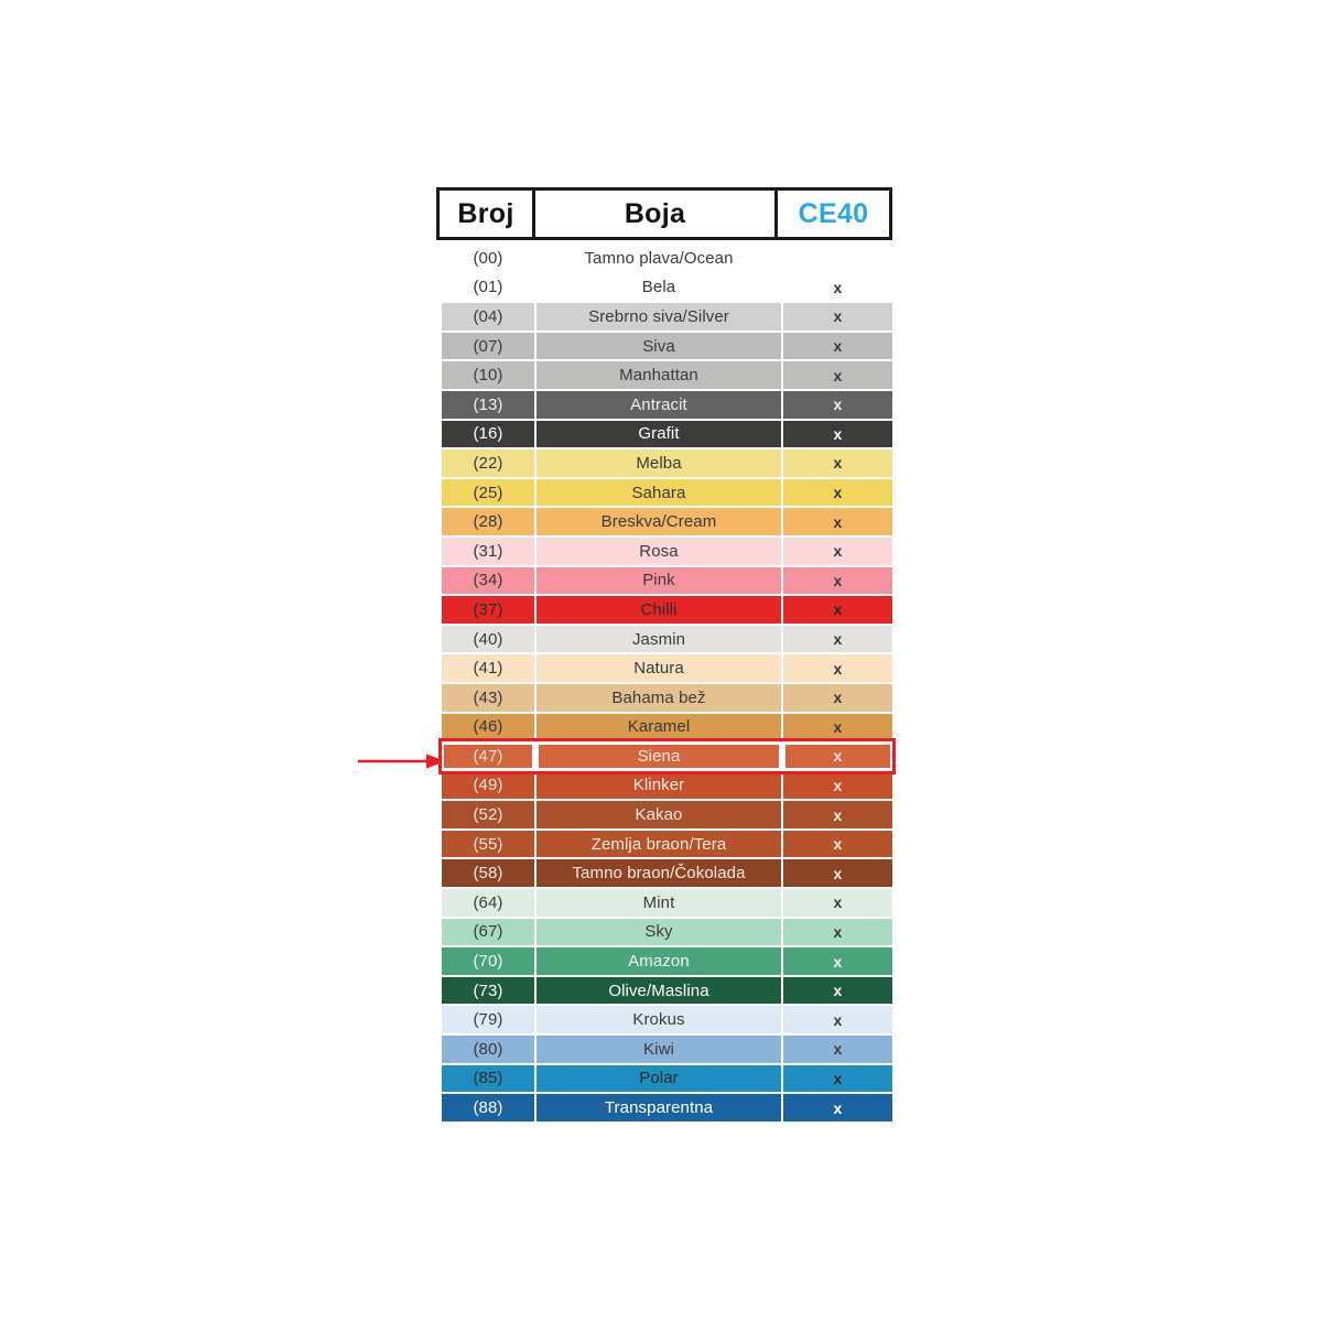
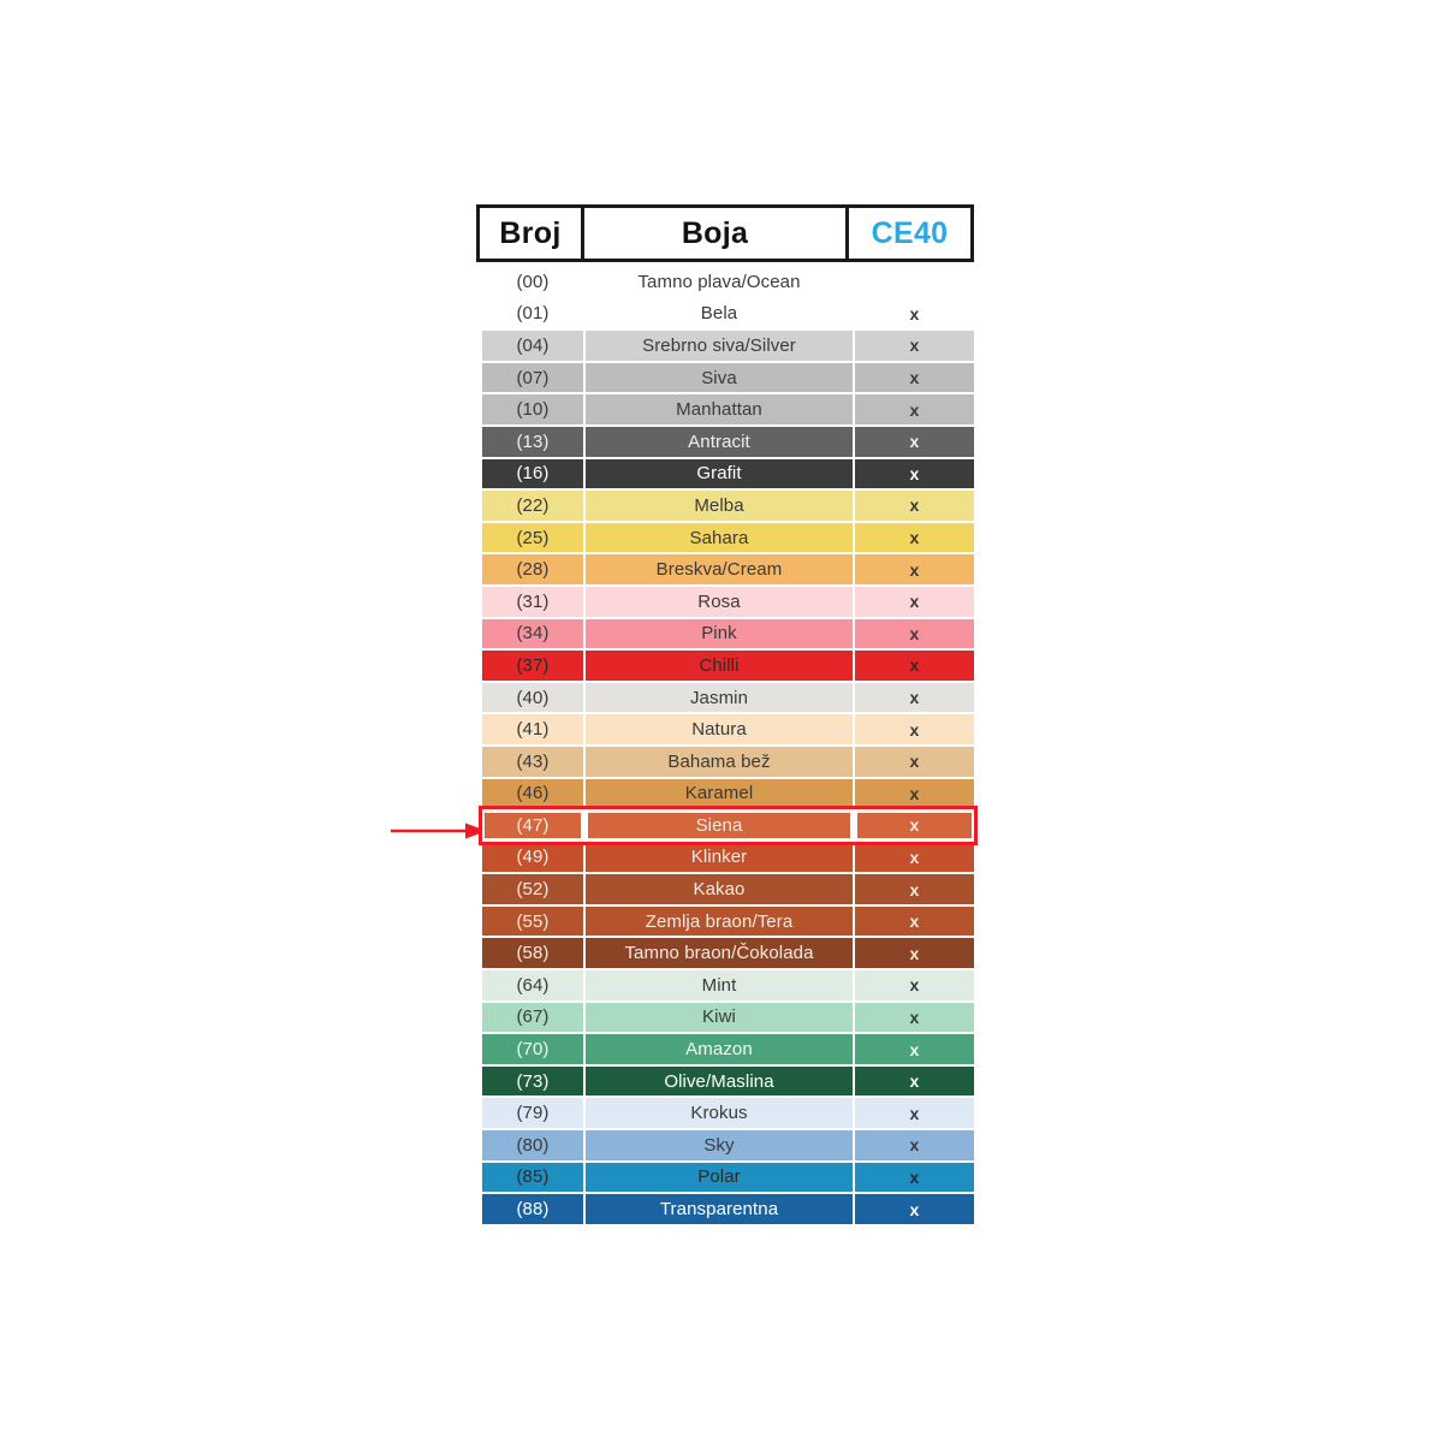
  Broj
  Boja
  CE40
  (00)
  Tamno plava/Ocean
  (01)
  Bela
  x
  (04)
  Srebrno siva/Silver
  x
  (07)
  Siva
  x
  (10)
  Manhattan
  x
  (13)
  Antracit
  x
  (16)
  Grafit
  x
  (22)
  Melba
  x
  (25)
  Sahara
  x
  (28)
  Breskva/Cream
  x
  (31)
  Rosa
  x
  (34)
  Pink
  x
  (37)
  Chilli
  x
  (40)
  Jasmin
  x
  (41)
  Natura
  x
  (43)
  Bahama bež
  x
  (46)
  Karamel
  x
  (47)
  Siena
  x
  (49)
  Klinker
  x
  (52)
  Kakao
  x
  (55)
  Zemlja braon/Tera
  x
  (58)
  Tamno braon/Čokolada
  x
  (64)
  Mint
  x
  (67)
- Sky
+ Kiwi
  x
  (70)
  Amazon
  x
  (73)
  Olive/Maslina
  x
  (79)
  Krokus
  x
  (80)
- Kiwi
+ Sky
  x
  (85)
  Polar
  x
  (88)
  Transparentna
  x
